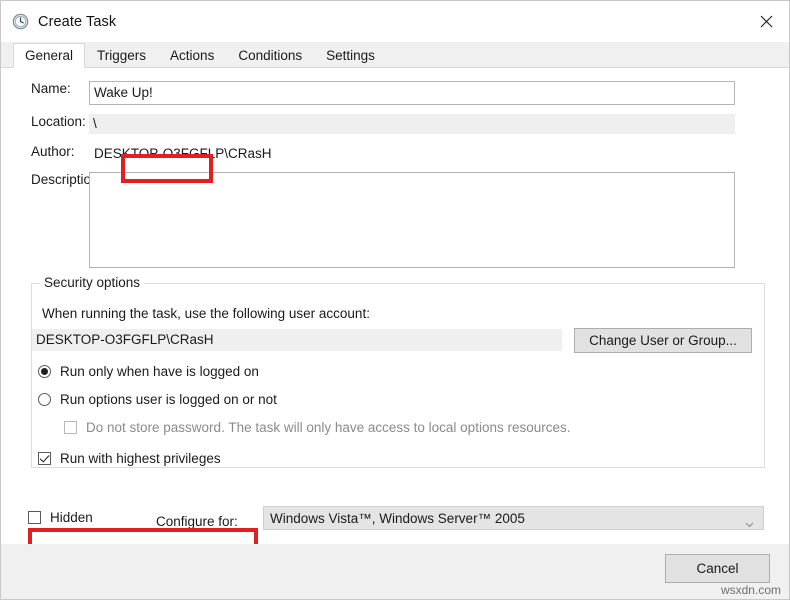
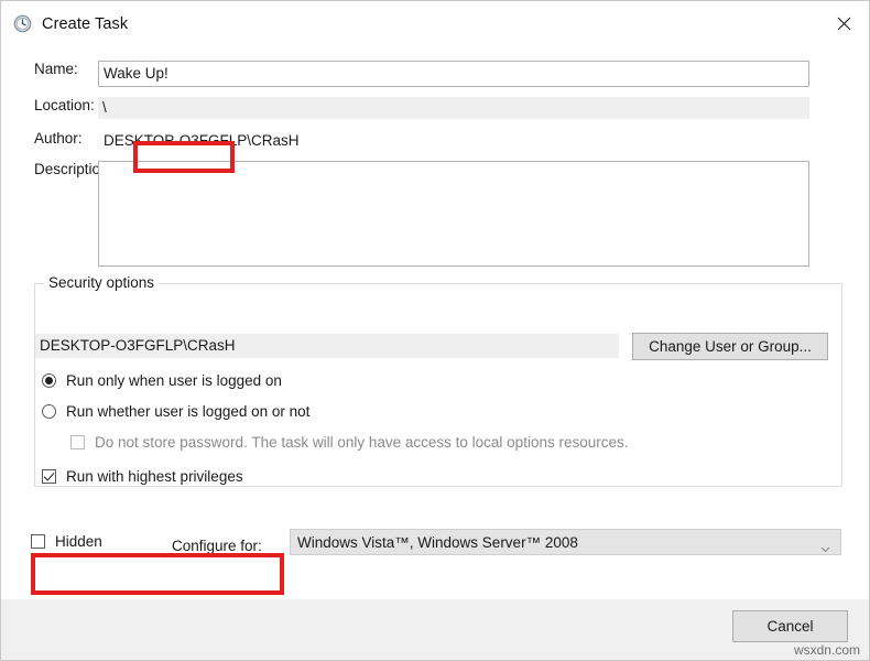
  Create Task
- General
- Triggers
- Actions
- Conditions
- Settings
  Name:
  Wake Up!
  Location:
  \
  Author:
  DESKTOP-O3FGFLP\CRasH
  Descriptio
  Security options
- When running the task, use the following user account:
  DESKTOP-O3FGFLP\CRasH
  Change User or Group...
- Run only when have is logged on
+ Run only when user is logged on
- Run options user is logged on or not
+ Run whether user is logged on or not
  Do not store password. The task will only have access to local options resources.
  Run with highest privileges
  Hidden
  Configure for:
- Windows Vista™, Windows Server™ 2005
+ Windows Vista™, Windows Server™ 2008
  Cancel
  wsxdn.com
